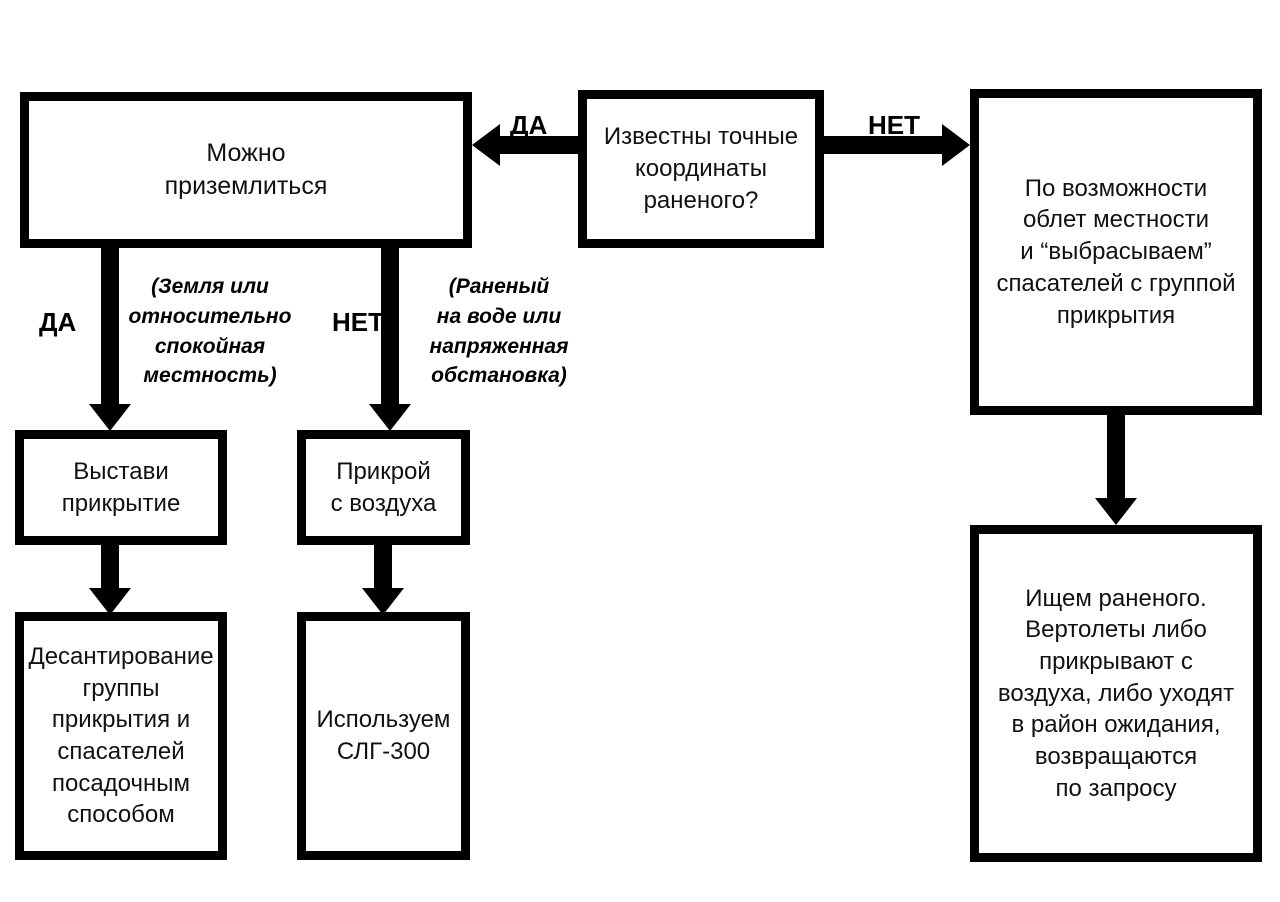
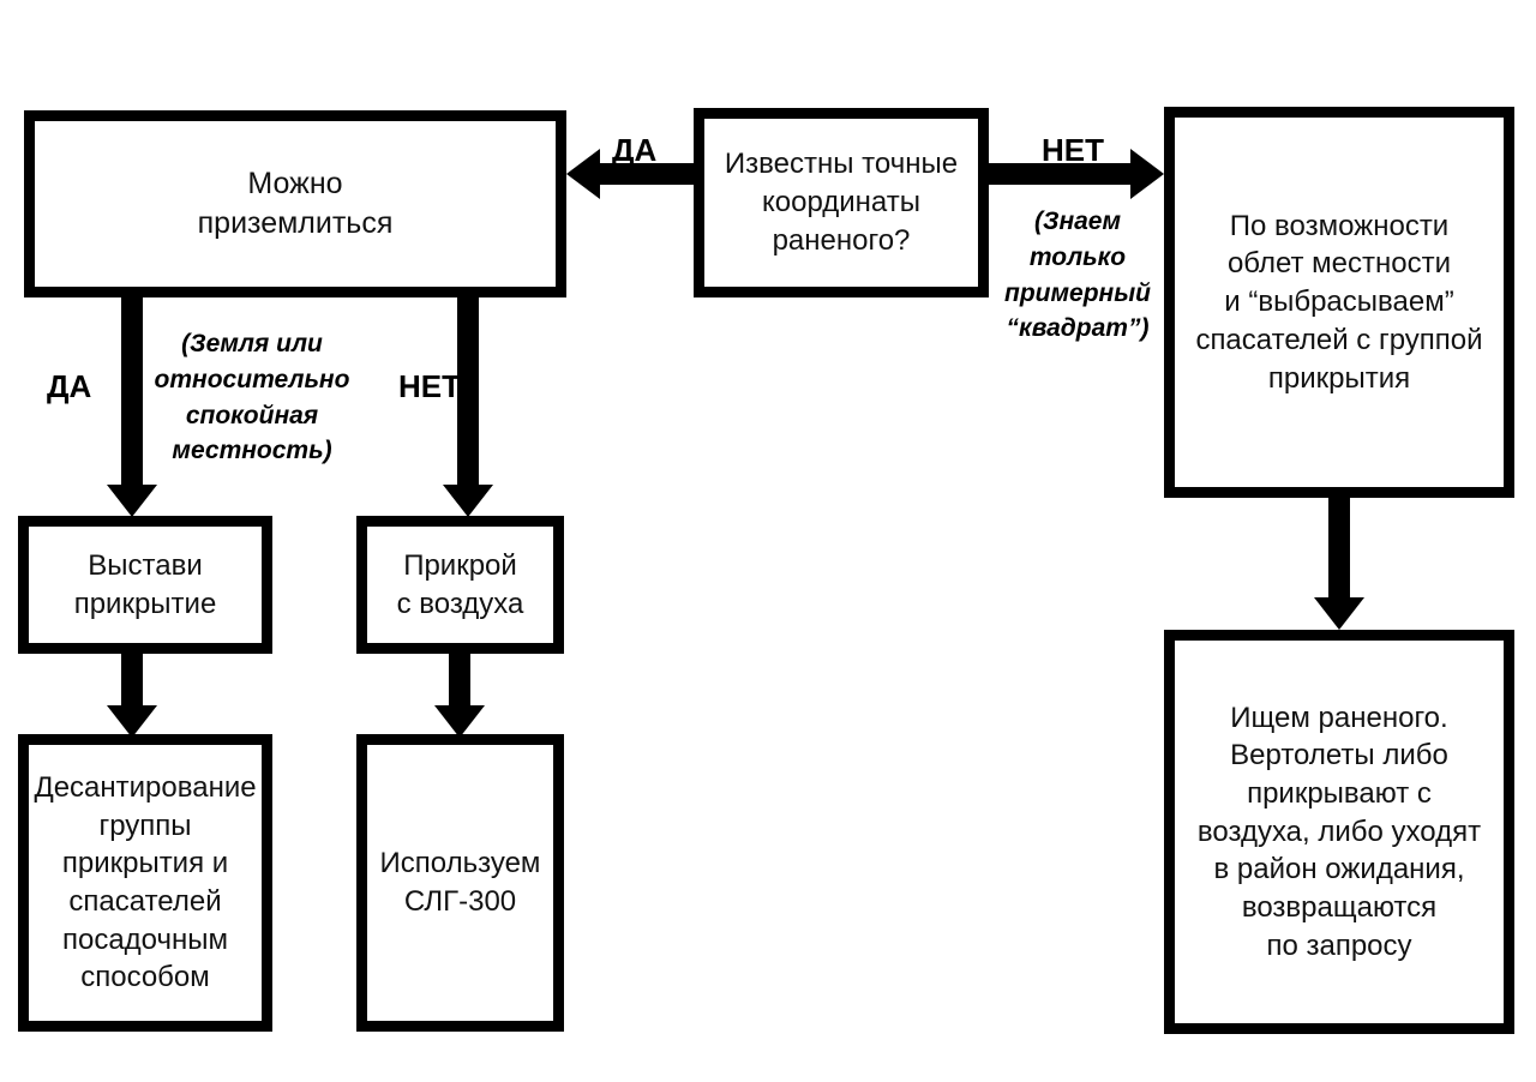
  Можно
  приземлиться
  Известны точные
  координаты
  раненого?
  По возможности
  облет местности
  и “выбрасываем”
  спасателей с группой
  прикрытия
  Выстави
  прикрытие
  Прикрой
  с воздуха
  Десантирование
  группы
  прикрытия и
  спасателей
  посадочным
  способом
  Используем
  СЛГ-300
  Ищем раненого.
  Вертолеты либо
  прикрывают с
  воздуха, либо уходят
  в район ожидания,
  возвращаются
  по запросу
  ДА
  НЕТ
+ (Знаем
+ только
+ примерный
+ “квадрат”)
  ДА
  (Земля или
  относительно
  спокойная
  местность)
  НЕТ
- (Раненый
- на воде или
- напряженная
- обстановка)
